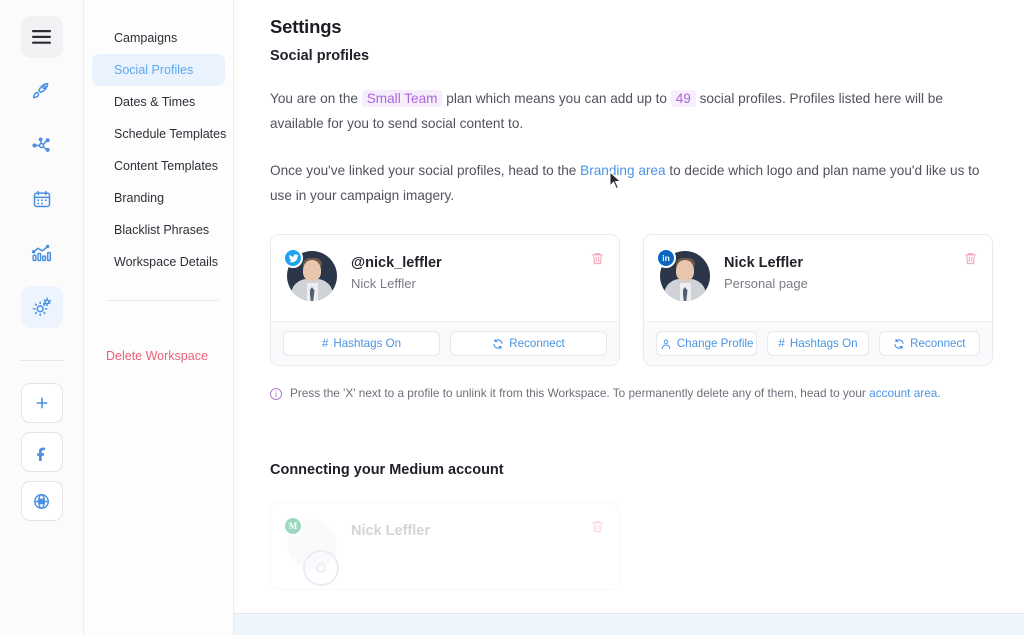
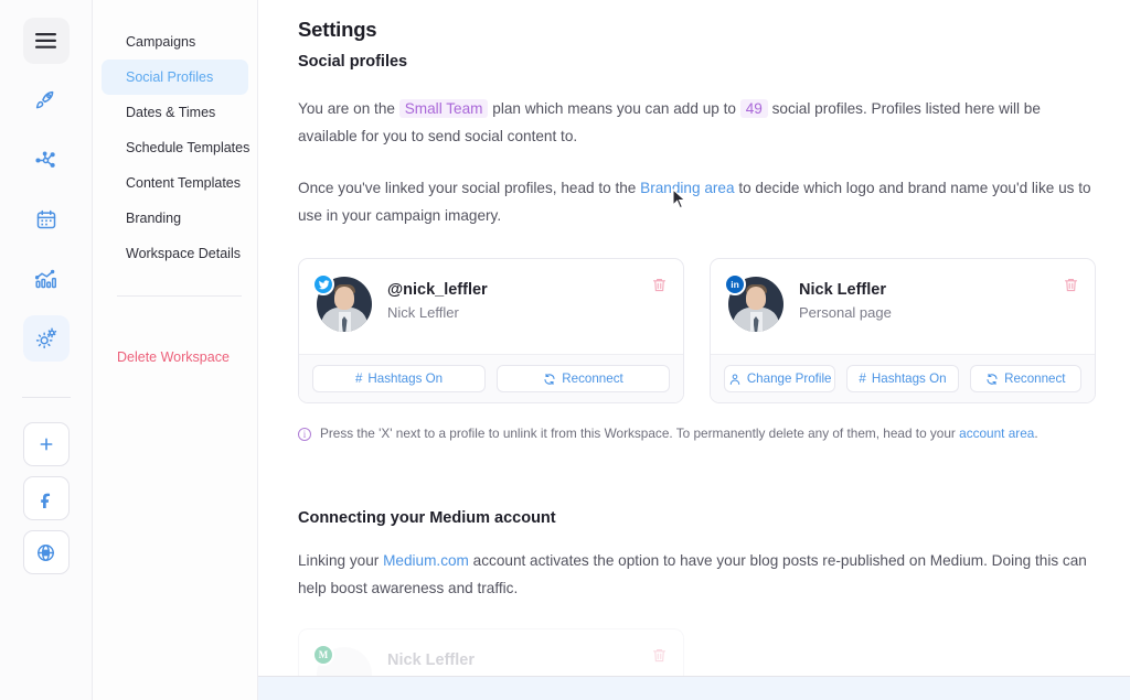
  Campaigns
  Social Profiles
  Dates & Times
  Schedule Templates
  Content Templates
  Branding
- Blacklist Phrases
  Workspace Details
  Delete Workspace
  Settings
  Social profiles
  You are on the Small Team plan which means you can add up to 49 social profiles. Profiles listed here will be available for you to send social content to.
- Once you've linked your social profiles, head to the Branding area to decide which logo and plan name you'd like us to use in your campaign imagery.
+ Once you've linked your social profiles, head to the Branding area to decide which logo and brand name you'd like us to use in your campaign imagery.
  @nick_leffler
  Nick Leffler
  #
  Hashtags On
  Reconnect
  in
  Nick Leffler
  Personal page
  Change Profile
  #
  Hashtags On
  Reconnect
  i
  Press the 'X' next to a profile to unlink it from this Workspace. To permanently delete any of them, head to your account area.
  Connecting your Medium account
+ Linking your Medium.com account activates the option to have your blog posts re-published on Medium. Doing this can help boost awareness and traffic.
  M
  Nick Leffler
